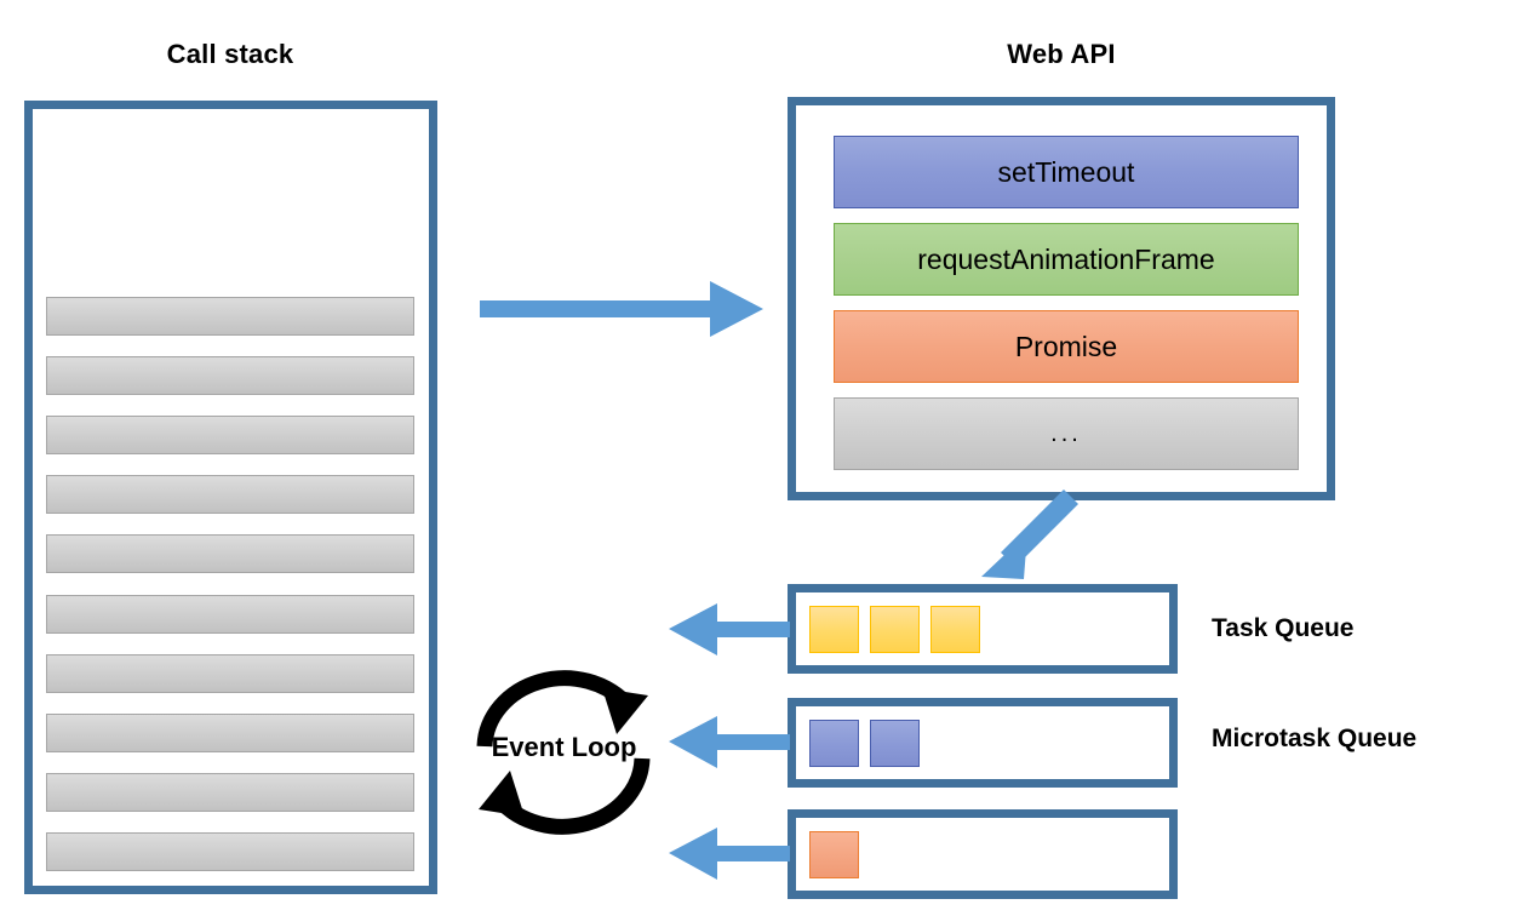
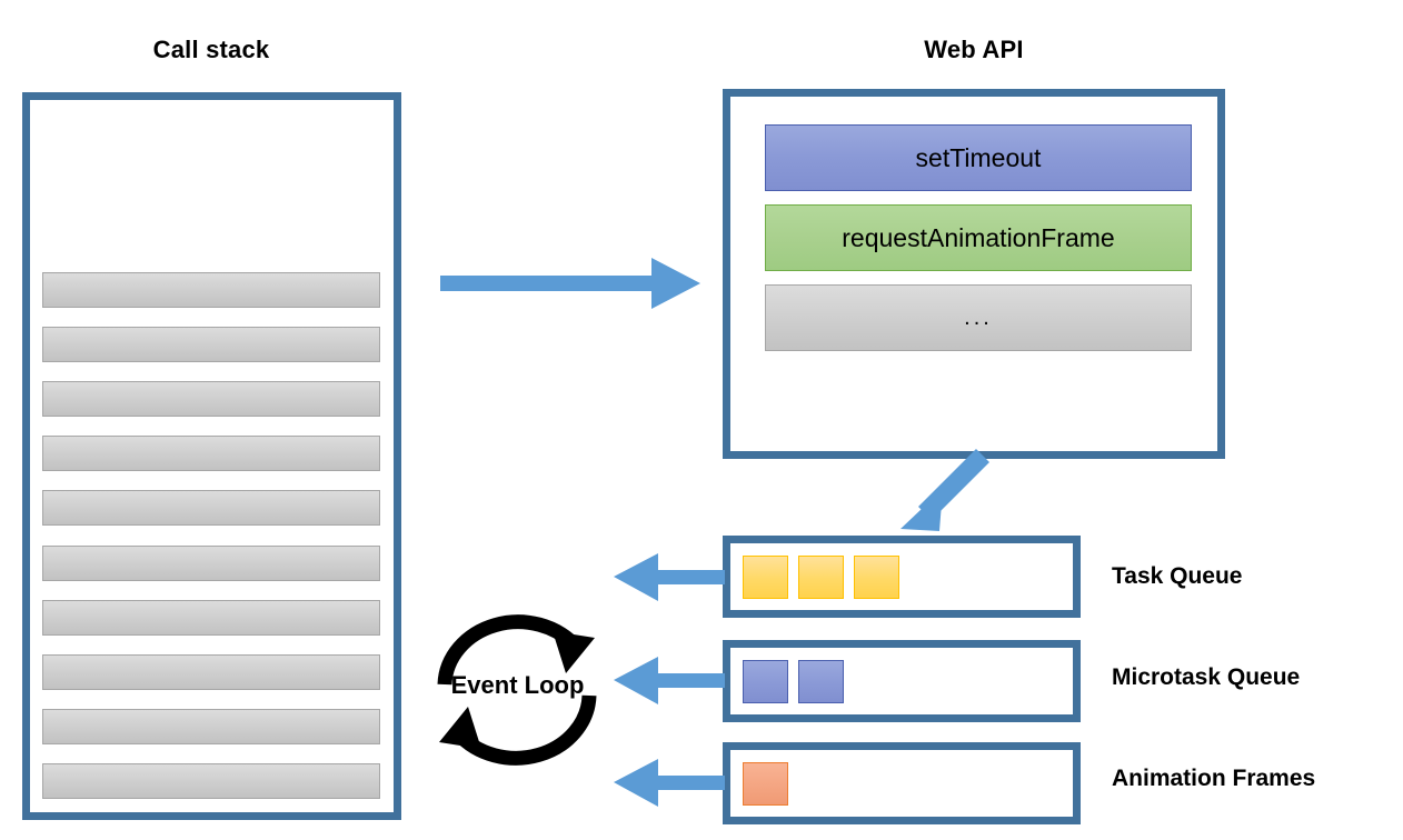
  Call stack
  Web API
  setTimeout
  requestAnimationFrame
- Promise
  ...
  Task Queue
  Microtask Queue
+ Animation Frames
  Event Loop
